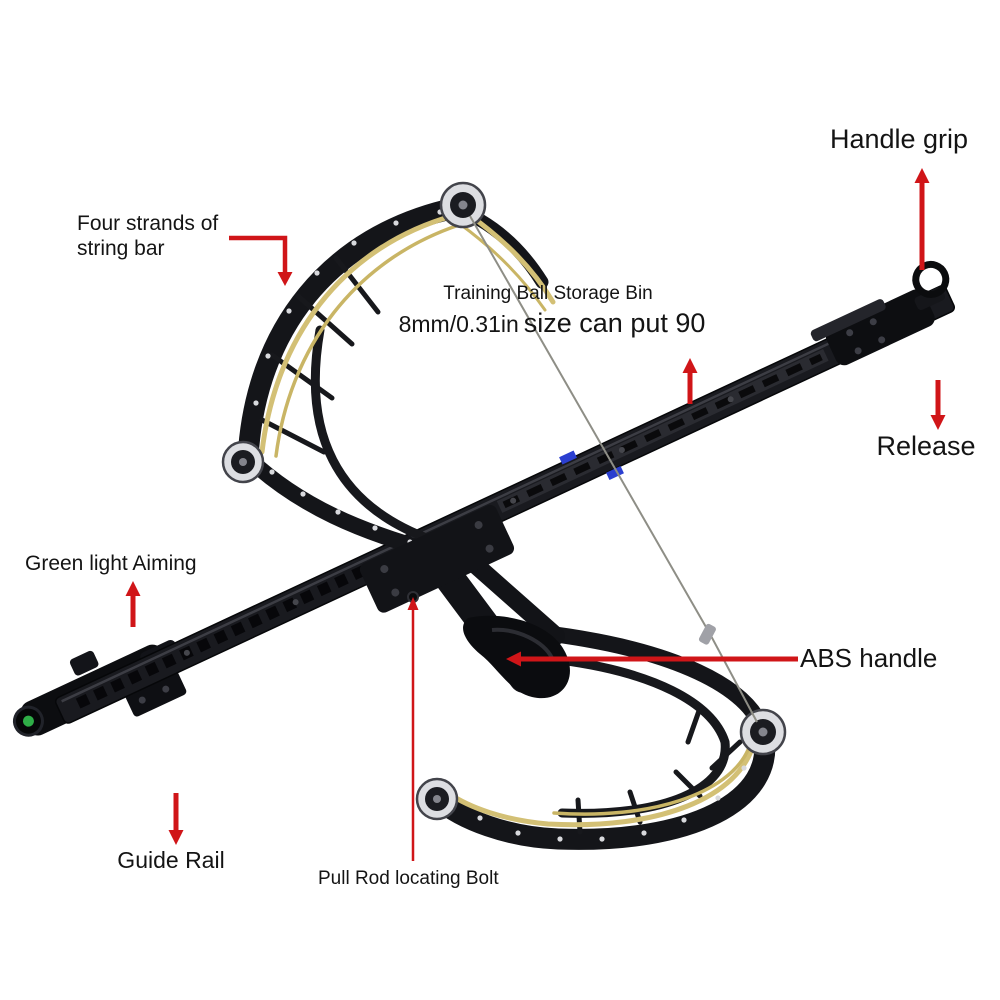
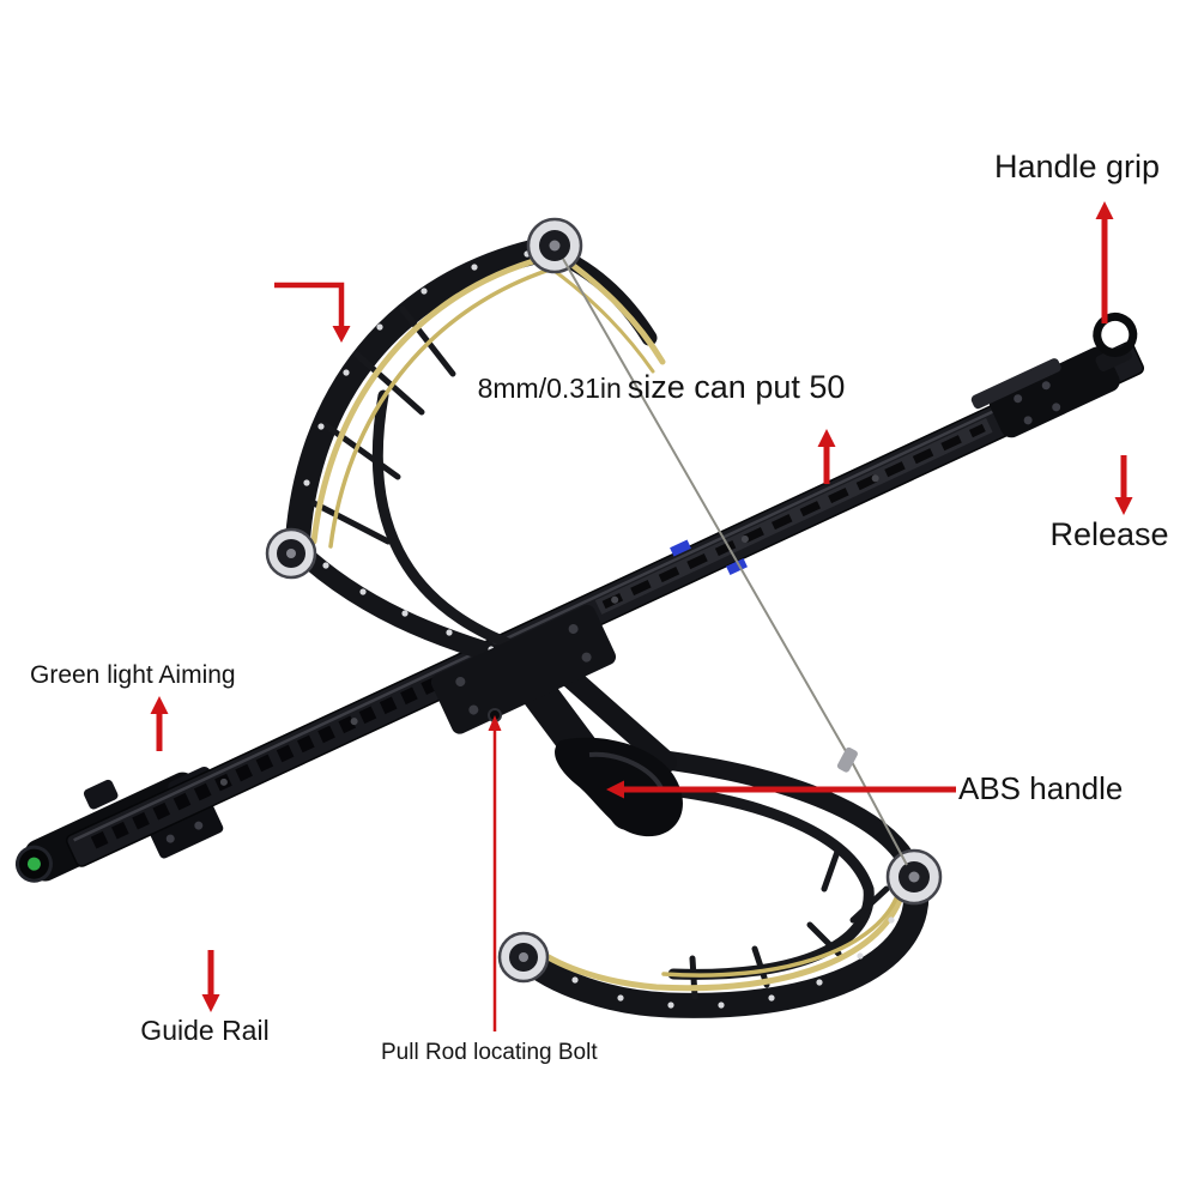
  Handle grip
  Release
- Four strands of
- string bar
- Training Ball Storage Bin
- 8mm/0.31in size can put 90
+ 8mm/0.31in size can put 50
  Green light Aiming
  ABS handle
  Guide Rail
  Pull Rod locating Bolt
